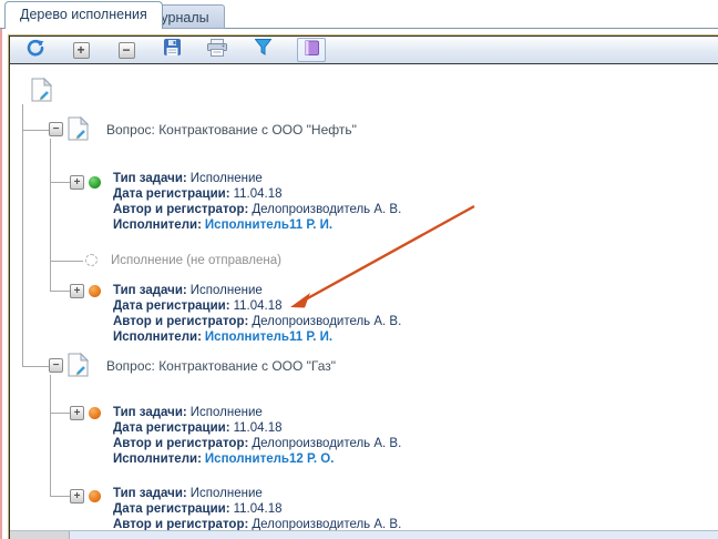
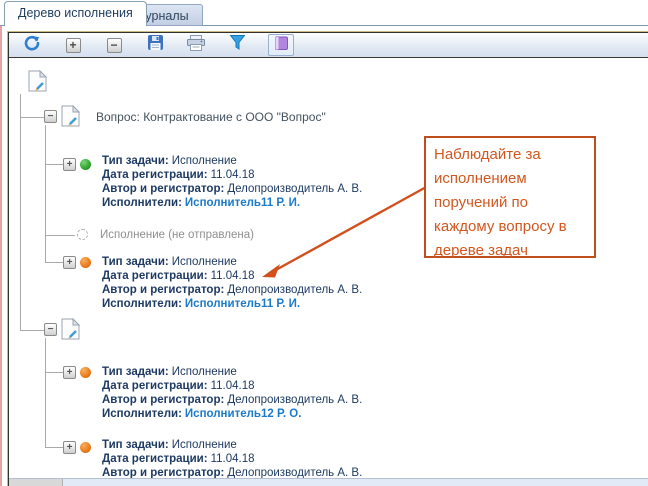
  Дерево исполнения
  урналы
  +
  −
  −
- Вопрос: Контрактование с ООО "Нефть"
+ Вопрос: Контрактование с ООО "Вопрос"
  +
  Тип задачи: Исполнение
  Дата регистрации: 11.04.18
  Автор и регистратор: Делопроизводитель А. В.
  Исполнители: Исполнитель11 Р. И.
  Исполнение (не отправлена)
  +
  Тип задачи: Исполнение
  Дата регистрации: 11.04.18
  Автор и регистратор: Делопроизводитель А. В.
  Исполнители: Исполнитель11 Р. И.
  −
- Вопрос: Контрактование с ООО "Газ"
  +
  Тип задачи: Исполнение
  Дата регистрации: 11.04.18
  Автор и регистратор: Делопроизводитель А. В.
  Исполнители: Исполнитель12 Р. О.
  +
  Тип задачи: Исполнение
  Дата регистрации: 11.04.18
  Автор и регистратор: Делопроизводитель А. В.
+ Наблюдайте за исполнением поручений по каждому вопросу в дереве задач
